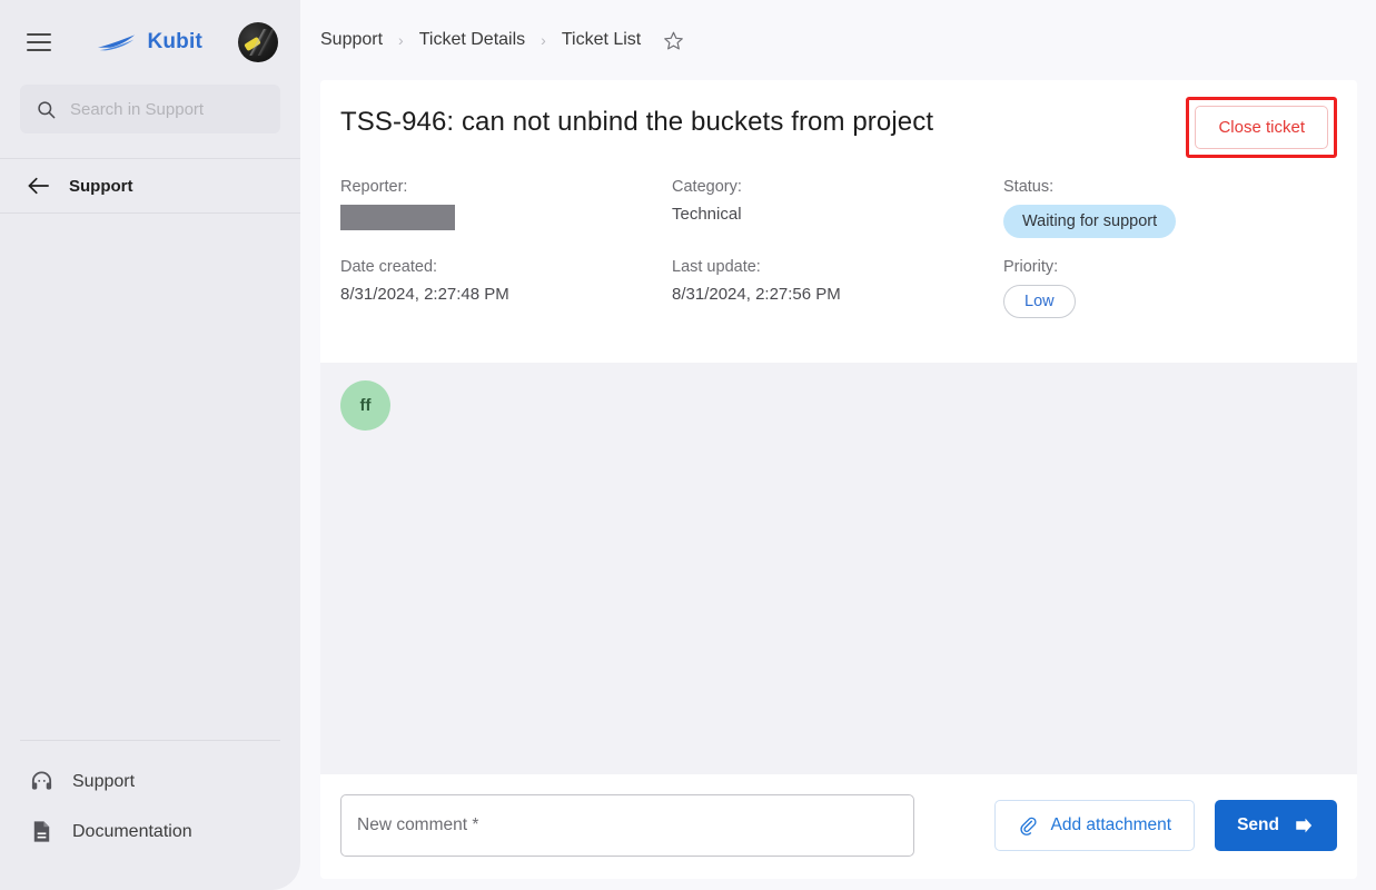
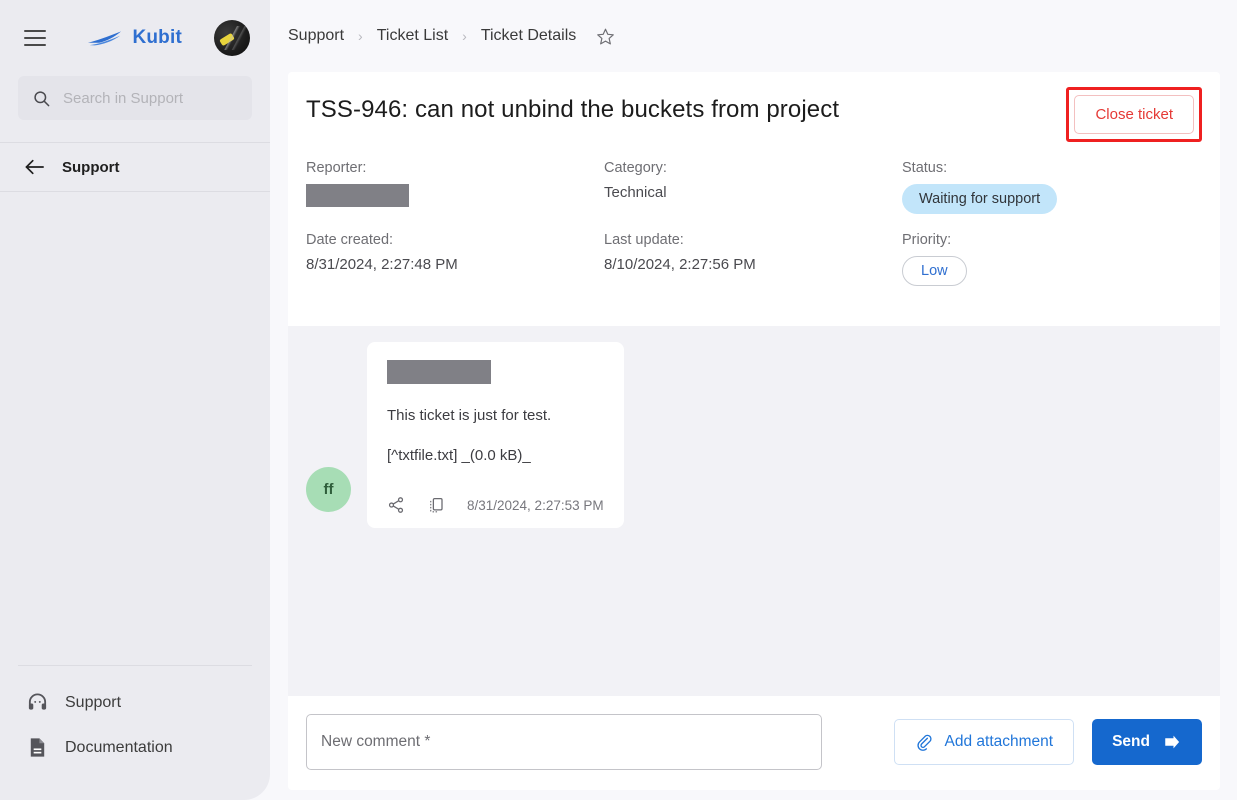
  Kubit
  Search in Support
  Support
  Support
  Documentation
  Support
  ›
- Ticket Details
+ Ticket List
  ›
- Ticket List
+ Ticket Details
  TSS-946: can not unbind the buckets from project
  Close ticket
  Reporter:
  Category:
  Status:
  Technical
  Waiting for support
  Date created:
  Last update:
  Priority:
  8/31/2024, 2:27:48 PM
- 8/31/2024, 2:27:56 PM
+ 8/10/2024, 2:27:56 PM
  Low
  ff
+ This ticket is just for test.
+ [^txtfile.txt] _(0.0 kB)_
+ 8/31/2024, 2:27:53 PM
  New comment *
  Add attachment
  Send
